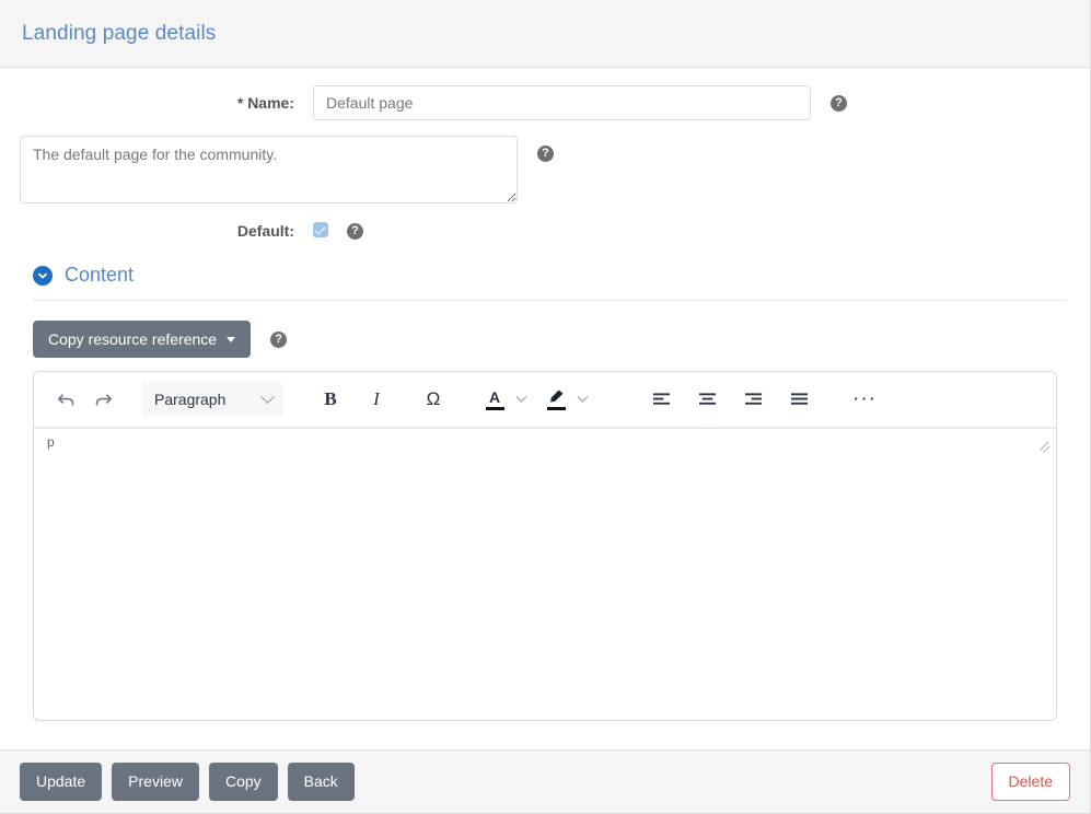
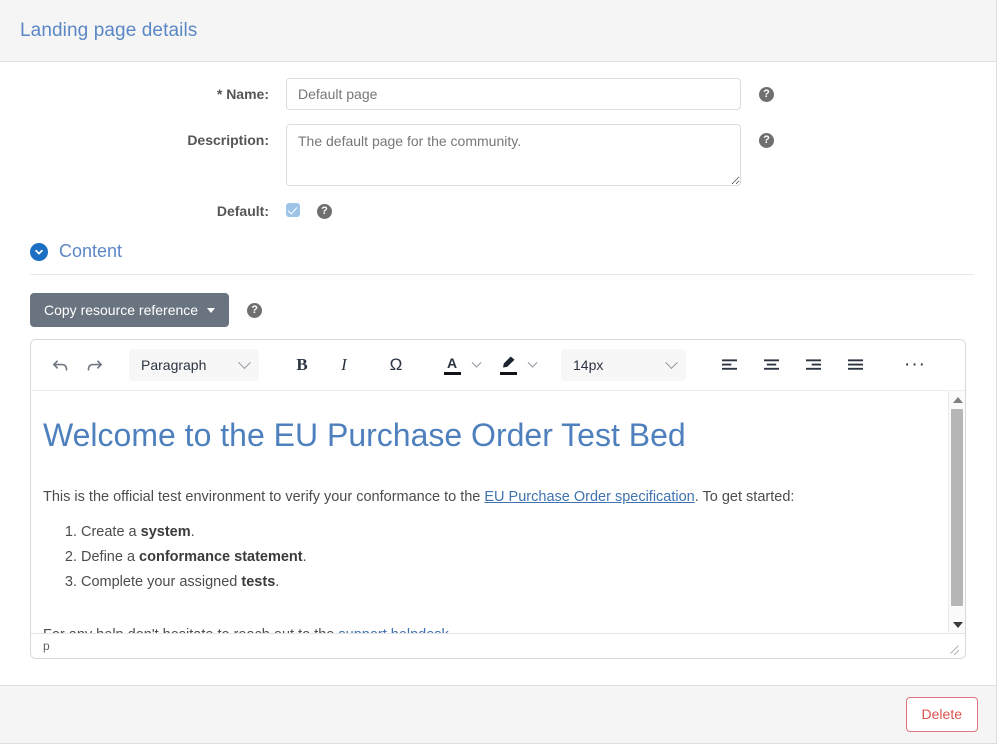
  Landing page details
  * Name:
  Default page
  ?
+ Description:
  The default page for the community.
  ?
  Default:
  ?
  Content
  Copy resource reference
  ?
  Paragraph
  B
  I
  Ω
  A
+ 14px
  ···
+ Welcome to the EU Purchase Order Test Bed
+ This is the official test environment to verify your conformance to the EU Purchase Order specification. To get started:
+ Create a system.
+ Define a conformance statement.
+ Complete your assigned tests.
  p
- Update
- Preview
- Copy
- Back
  Delete
